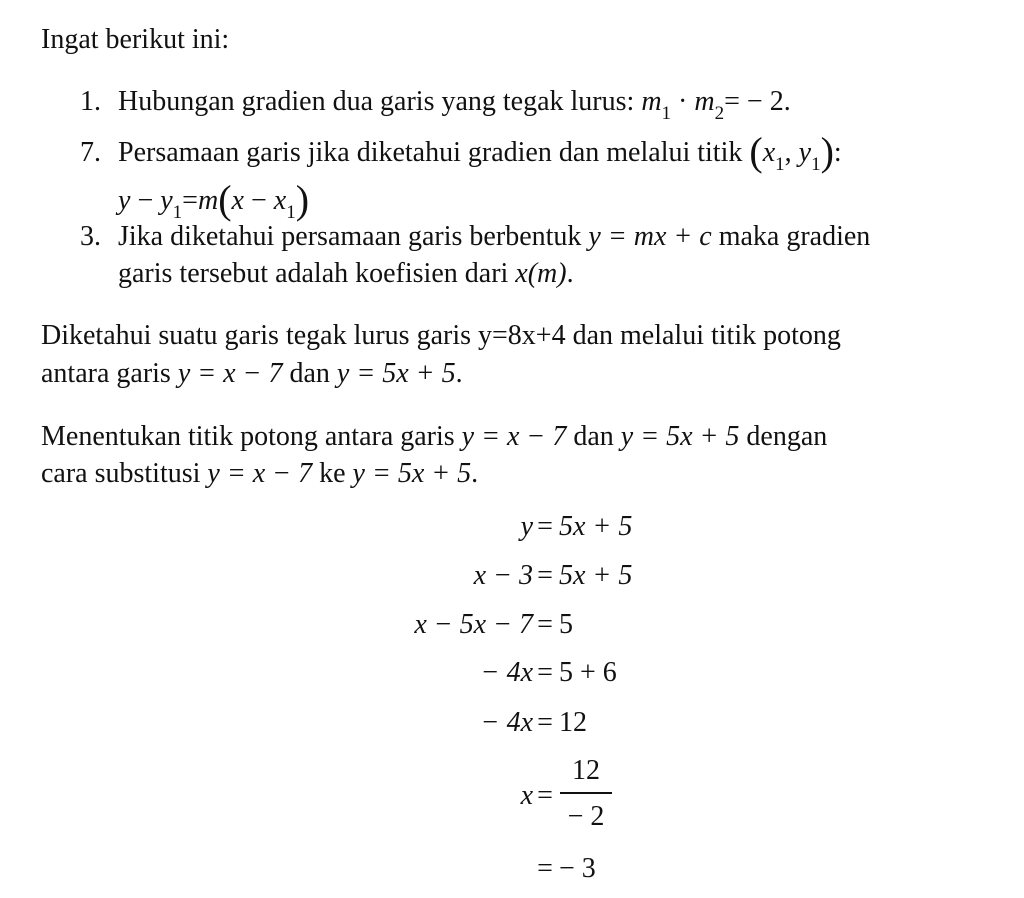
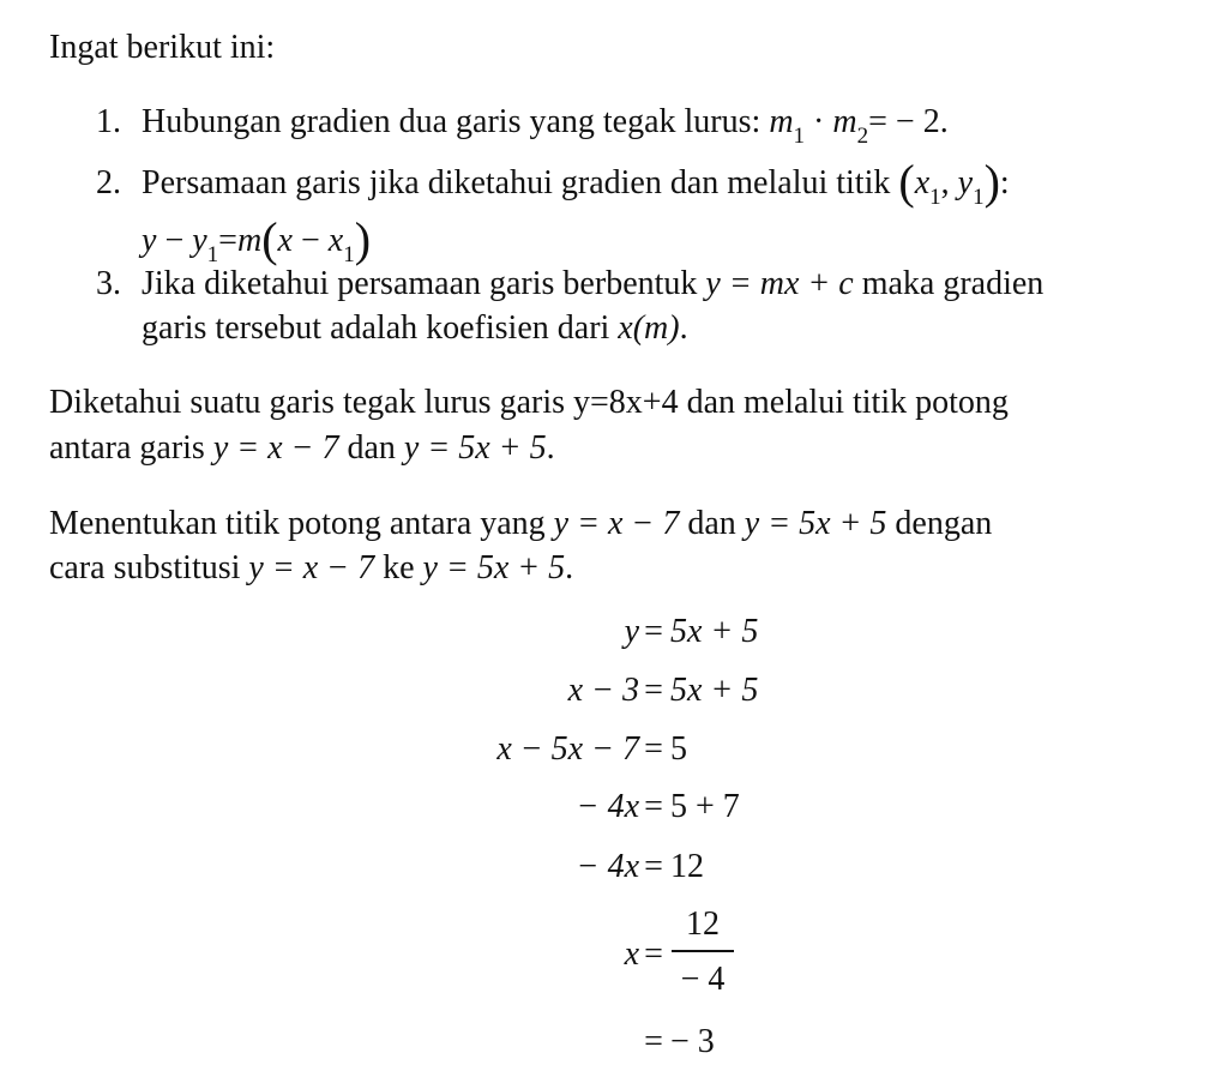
  Ingat berikut ini:
  1. Hubungan gradien dua garis yang tegak lurus: m1 · m2= − 2.
- 7. Persamaan garis jika diketahui gradien dan melalui titik (x1, y1):
+ 2. Persamaan garis jika diketahui gradien dan melalui titik (x1, y1):
  y − y1=m(x − x1)
  3. Jika diketahui persamaan garis berbentuk y = mx + c maka gradien
  garis tersebut adalah koefisien dari x(m).
  Diketahui suatu garis tegak lurus garis y=8x+4 dan melalui titik potong
  antara garis y = x − 7 dan y = 5x + 5.
- Menentukan titik potong antara garis y = x − 7 dan y = 5x + 5 dengan
+ Menentukan titik potong antara yang y = x − 7 dan y = 5x + 5 dengan
  cara substitusi y = x − 7 ke y = 5x + 5.
  y
  =
  5x + 5
  x − 3
  =
  5x + 5
  x − 5x − 7
  =
  5
  − 4x
  =
- 5 + 6
+ 5 + 7
  − 4x
  =
  12
  x
  =
  12
- − 2
+ − 4
  =
  − 3
